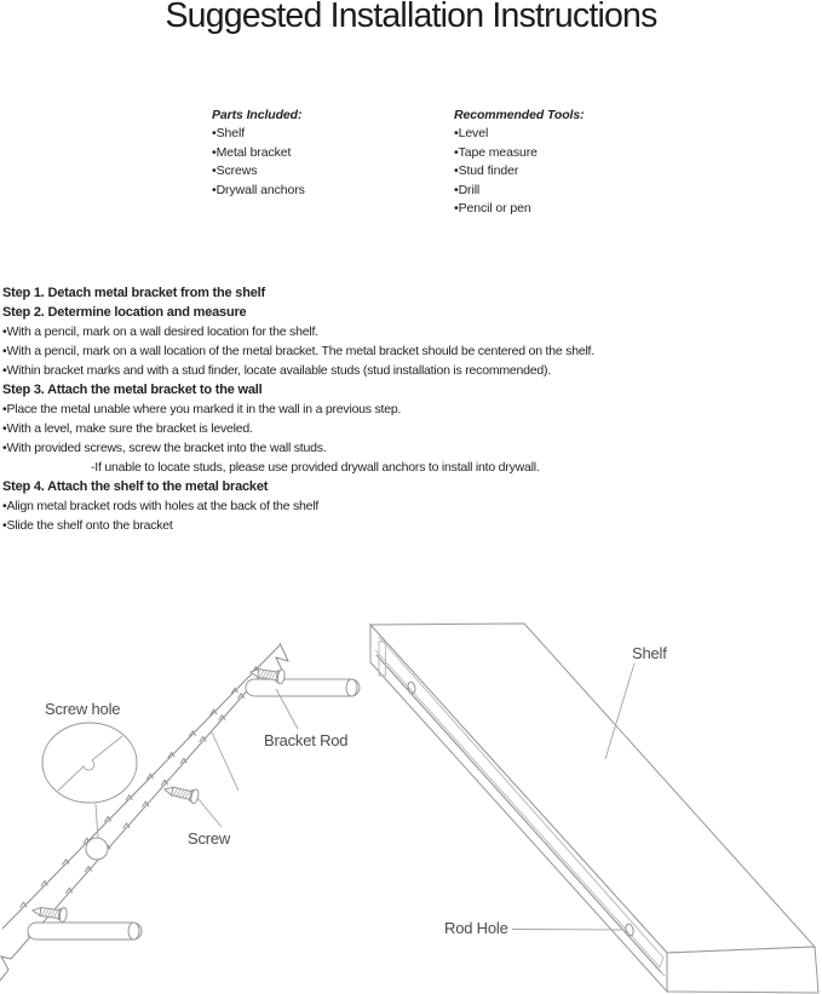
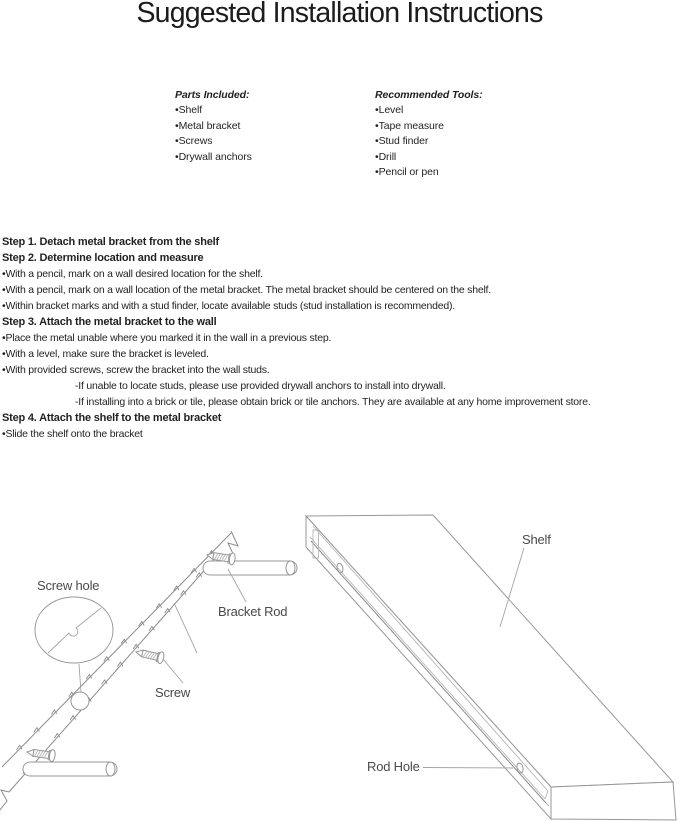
  Suggested Installation Instructions
  Parts Included:
  •Shelf
  •Metal bracket
  •Screws
  •Drywall anchors
  Recommended Tools:
  •Level
  •Tape measure
  •Stud finder
  •Drill
  •Pencil or pen
  Step 1. Detach metal bracket from the shelf
  Step 2. Determine location and measure
  •With a pencil, mark on a wall desired location for the shelf.
  •With a pencil, mark on a wall location of the metal bracket. The metal bracket should be centered on the shelf.
  •Within bracket marks and with a stud finder, locate available studs (stud installation is recommended).
  Step 3. Attach the metal bracket to the wall
  •Place the metal unable where you marked it in the wall in a previous step.
  •With a level, make sure the bracket is leveled.
  •With provided screws, screw the bracket into the wall studs.
  -If unable to locate studs, please use provided drywall anchors to install into drywall.
+ -If installing into a brick or tile, please obtain brick or tile anchors. They are available at any home improvement store.
  Step 4. Attach the shelf to the metal bracket
- •Align metal bracket rods with holes at the back of the shelf
  •Slide the shelf onto the bracket
  Screw hole
  Bracket Rod
  Screw
  Shelf
  Rod Hole
